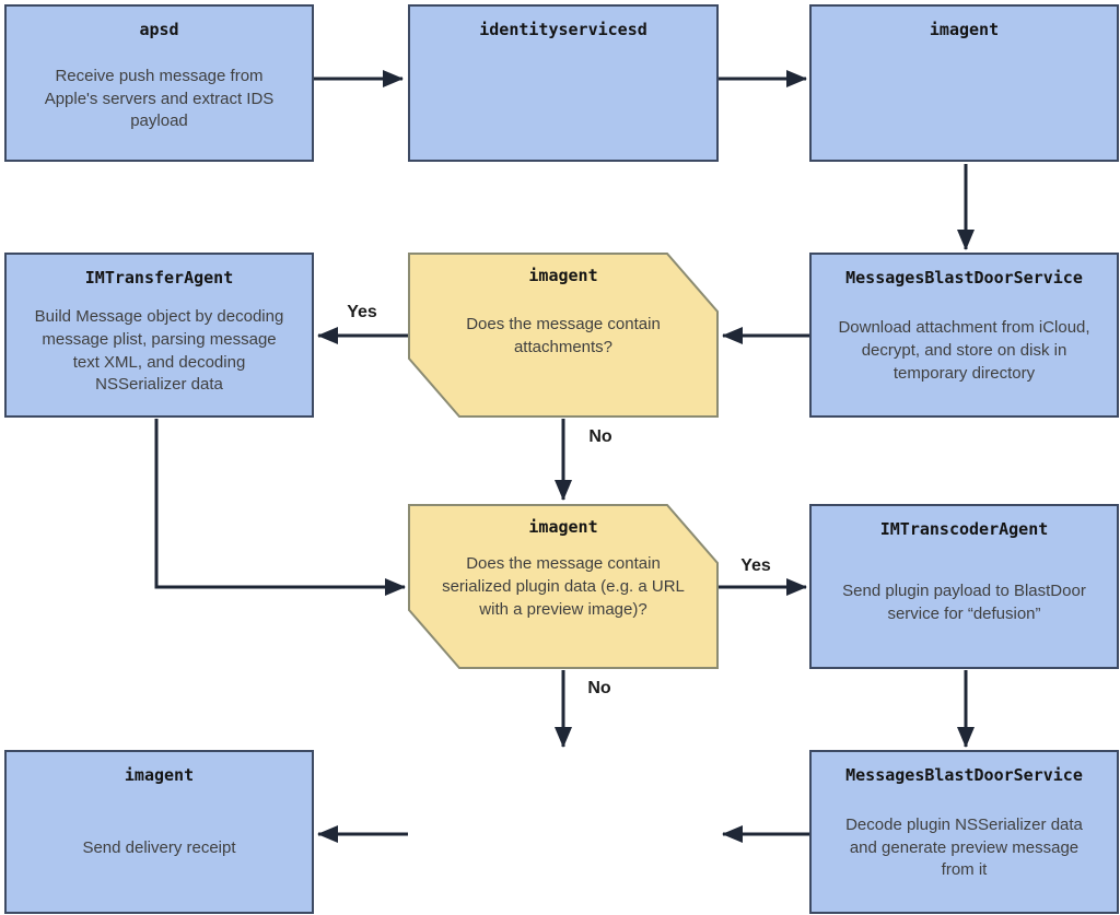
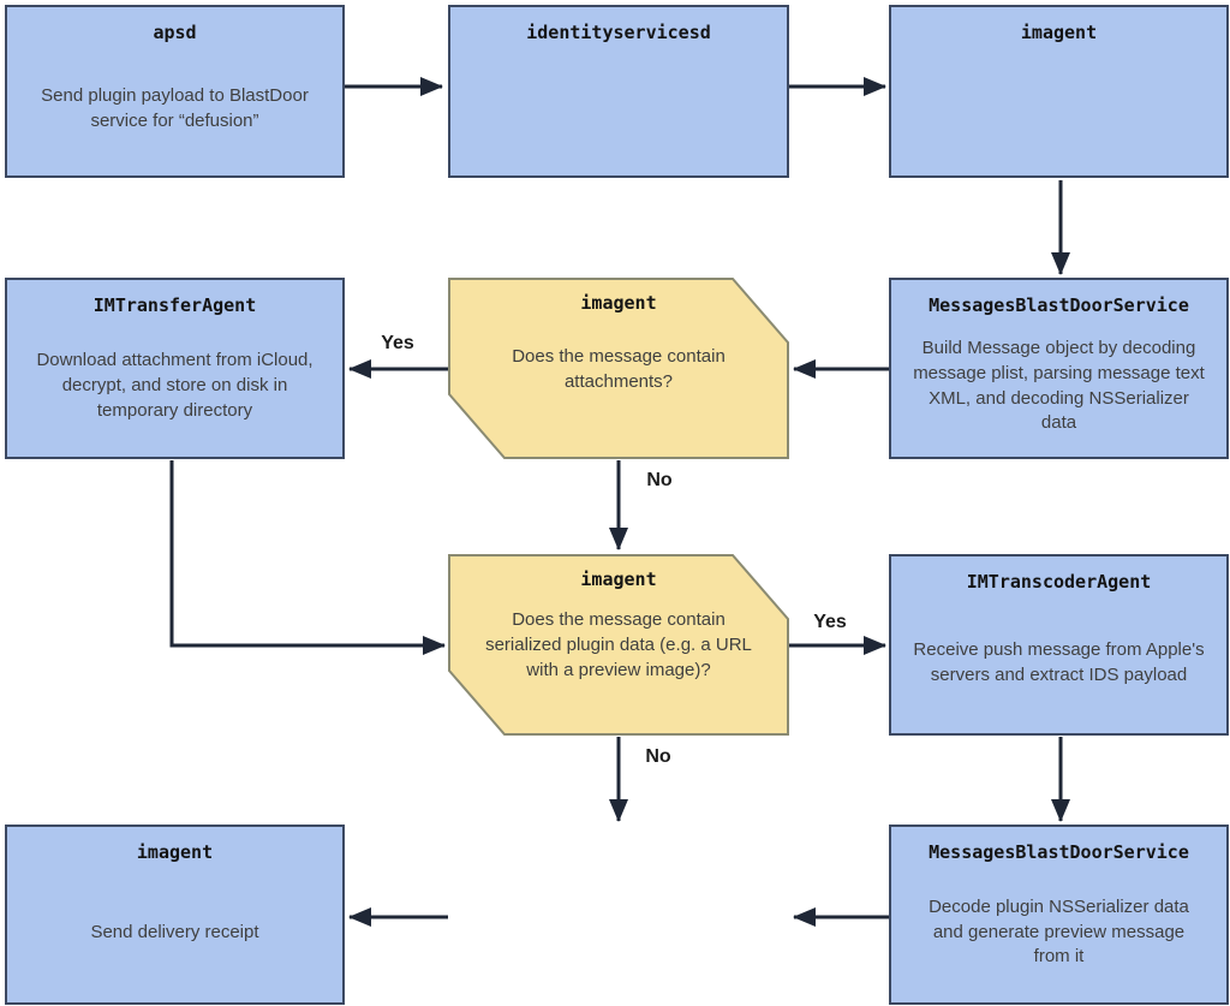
  Yes
  No
  Yes
  No
  apsd
- Receive push message from Apple's servers and extract IDS payload
+ Send plugin payload to BlastDoor service for “defusion”
  identityservicesd
  imagent
  IMTransferAgent
- Build Message object by decoding message plist, parsing message text XML, and decoding NSSerializer data
+ Download attachment from iCloud, decrypt, and store on disk in temporary directory
  imagent
  Does the message contain attachments?
  MessagesBlastDoorService
- Download attachment from iCloud, decrypt, and store on disk in temporary directory
+ Build Message object by decoding message plist, parsing message text XML, and decoding NSSerializer data
  imagent
  Does the message contain serialized plugin data (e.g. a URL with a preview image)?
  IMTranscoderAgent
- Send plugin payload to BlastDoor service for “defusion”
+ Receive push message from Apple's servers and extract IDS payload
  imagent
  Send delivery receipt
  MessagesBlastDoorService
  Decode plugin NSSerializer data and generate preview message from it
